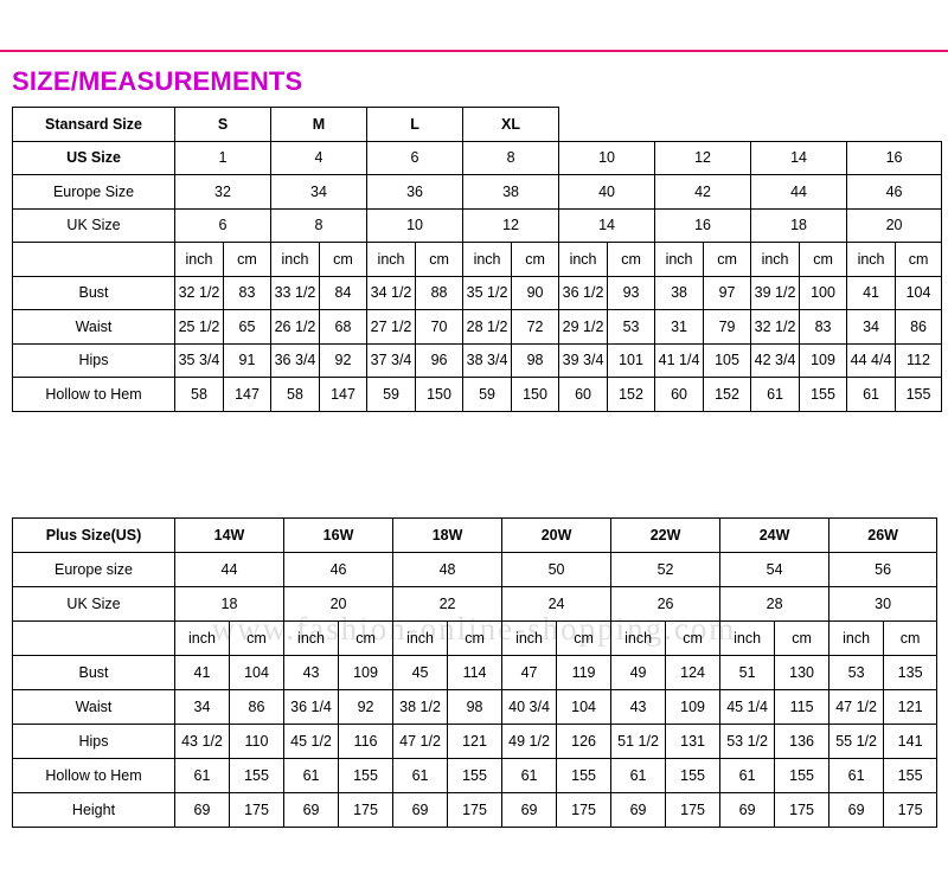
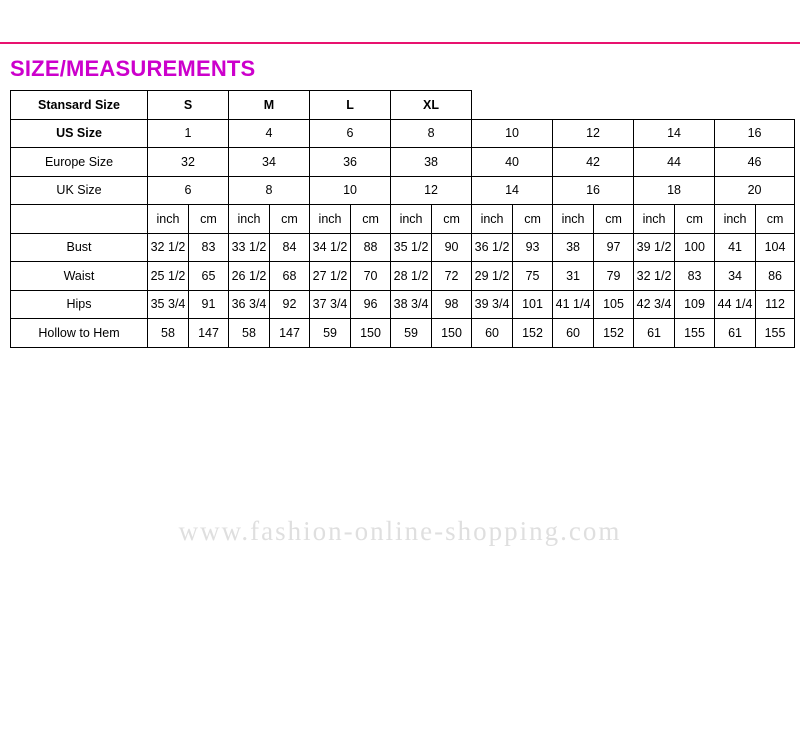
  SIZE/MEASUREMENTS
  www.fashion-online-shopping.com
  Stansard Size	S	M	L	XL
  US Size	1	4	6	8	10	12	14	16
  Europe Size	32	34	36	38	40	42	44	46
  UK Size	6	8	10	12	14	16	18	20
  	inch	cm	inch	cm	inch	cm	inch	cm	inch	cm	inch	cm	inch	cm	inch	cm
  Bust	32 1/2	83	33 1/2	84	34 1/2	88	35 1/2	90	36 1/2	93	38	97	39 1/2	100	41	104
- Waist	25 1/2	65	26 1/2	68	27 1/2	70	28 1/2	72	29 1/2	53	31	79	32 1/2	83	34	86
+ Waist	25 1/2	65	26 1/2	68	27 1/2	70	28 1/2	72	29 1/2	75	31	79	32 1/2	83	34	86
- Hips	35 3/4	91	36 3/4	92	37 3/4	96	38 3/4	98	39 3/4	101	41 1/4	105	42 3/4	109	44 4/4	112
+ Hips	35 3/4	91	36 3/4	92	37 3/4	96	38 3/4	98	39 3/4	101	41 1/4	105	42 3/4	109	44 1/4	112
  Hollow to Hem	58	147	58	147	59	150	59	150	60	152	60	152	61	155	61	155
- Plus Size(US)	14W	16W	18W	20W	22W	24W	26W
- Europe size	44	46	48	50	52	54	56
- UK Size	18	20	22	24	26	28	30
- 	inch	cm	inch	cm	inch	cm	inch	cm	inch	cm	inch	cm	inch	cm
- Bust	41	104	43	109	45	114	47	119	49	124	51	130	53	135
- Waist	34	86	36 1/4	92	38 1/2	98	40 3/4	104	43	109	45 1/4	115	47 1/2	121
- Hips	43 1/2	110	45 1/2	116	47 1/2	121	49 1/2	126	51 1/2	131	53 1/2	136	55 1/2	141
- Hollow to Hem	61	155	61	155	61	155	61	155	61	155	61	155	61	155
- Height	69	175	69	175	69	175	69	175	69	175	69	175	69	175
